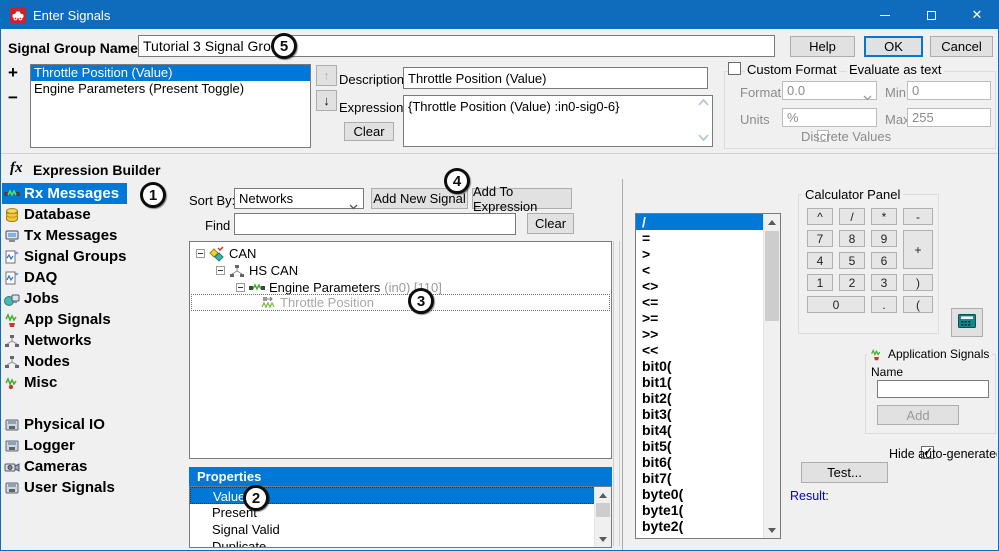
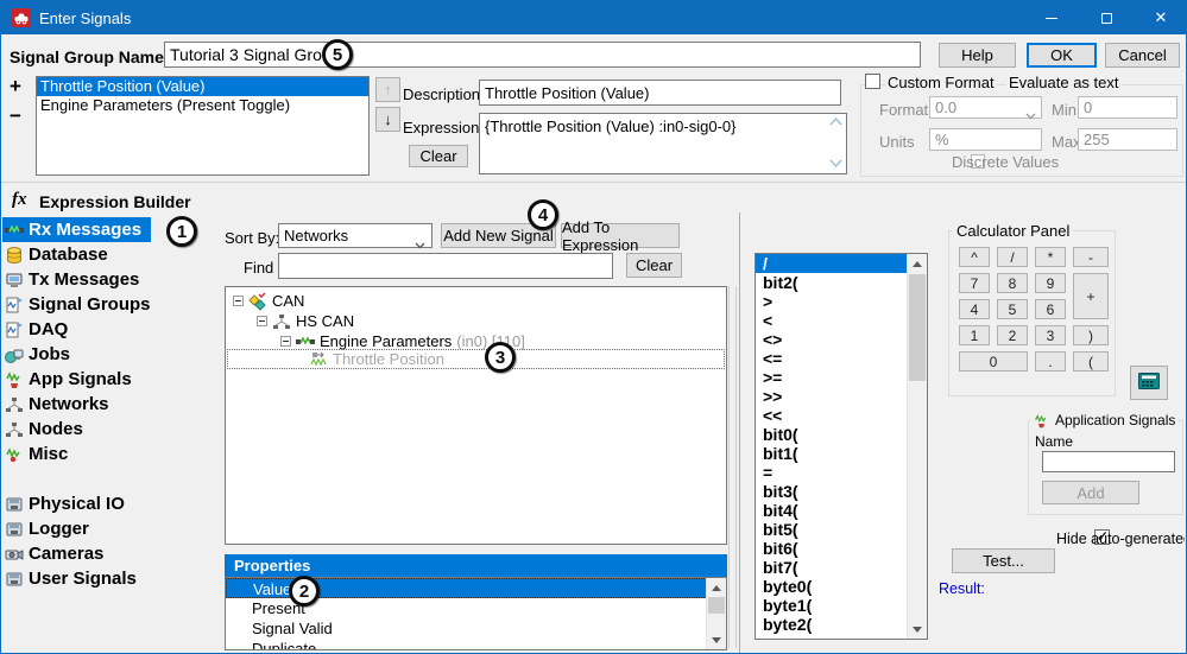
  Enter Signals
  ✕
  Signal Group Name
  Tutorial 3 Signal Gro
  Help
  OK
  Cancel
  +
  −
  Throttle Position (Value)
  Engine Parameters (Present Toggle)
  ↑
  ↓
  Description
  Throttle Position (Value)
  Expression
- {Throttle Position (Value) :in0-sig0-6}
+ {Throttle Position (Value) :in0-sig0-0}
  Clear
  Custom Format
  Evaluate as text
  Format
  0.0
  Min
  0
  Units
  %
  255
  Discrete Values
  fx
  Expression Builder
  Rx Messages
  Database
  Tx Messages
  Signal Groups
  DAQ
  Jobs
  App Signals
  Networks
  Nodes
  Misc
  Physical IO
  Logger
  Cameras
  User Signals
  Sort By
  Networks
  Add New Signal
  Add To Expression
  Find
  Clear
  CAN
  HS CAN
  Engine Parameters
  (in0) [10]
  Throttle Position
  Properties
  Value
  Present
  Signal Valid
  Duplicate
  /
- =
+ bit2(
  >
  <
  <>
  <=
  >=
  >>
  <<
  bit0(
  bit1(
- bit2(
+ =
  bit3(
  bit4(
  bit5(
  bit6(
  bit7(
  byte0(
  byte1(
  byte2(
  Calculator Panel
  ^
  /
  *
  -
  7
  8
  9
  +
  4
  5
  6
  1
  2
  3
  )
  0
  .
  (
  Application Signals
  Name
  Add
  Hide auto-generate
  Test...
  Result:
  1
  2
  3
  4
  5
